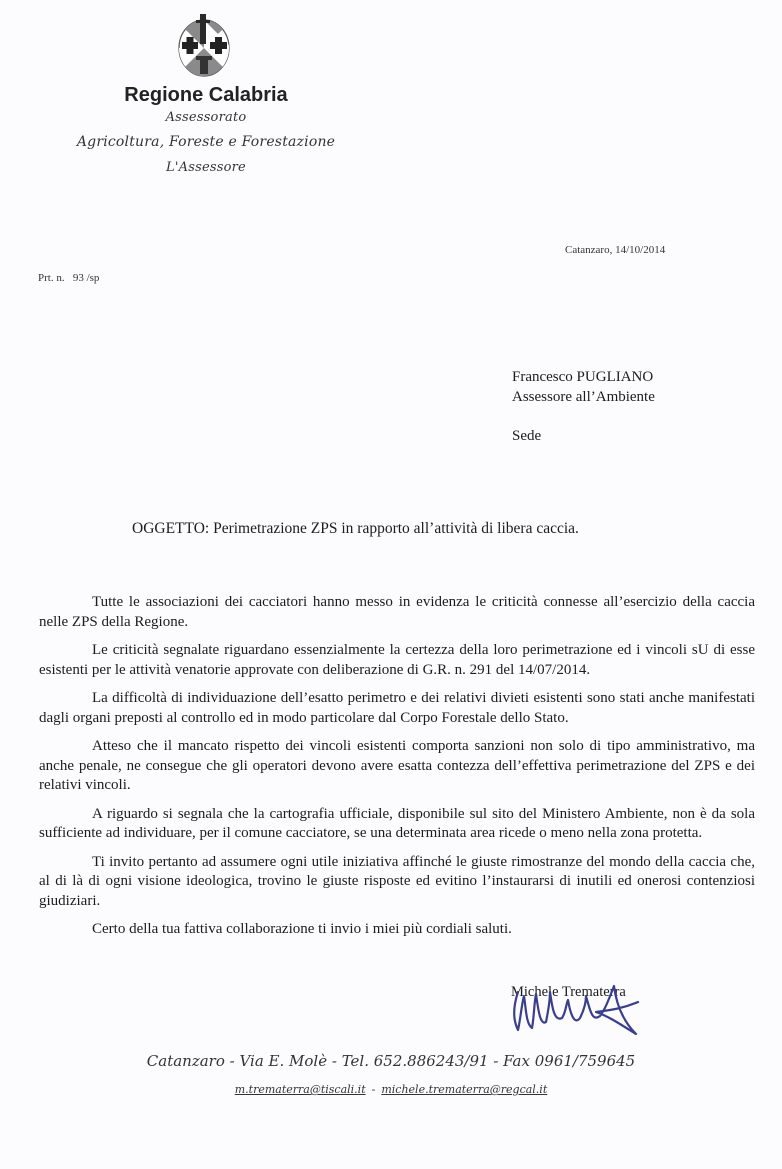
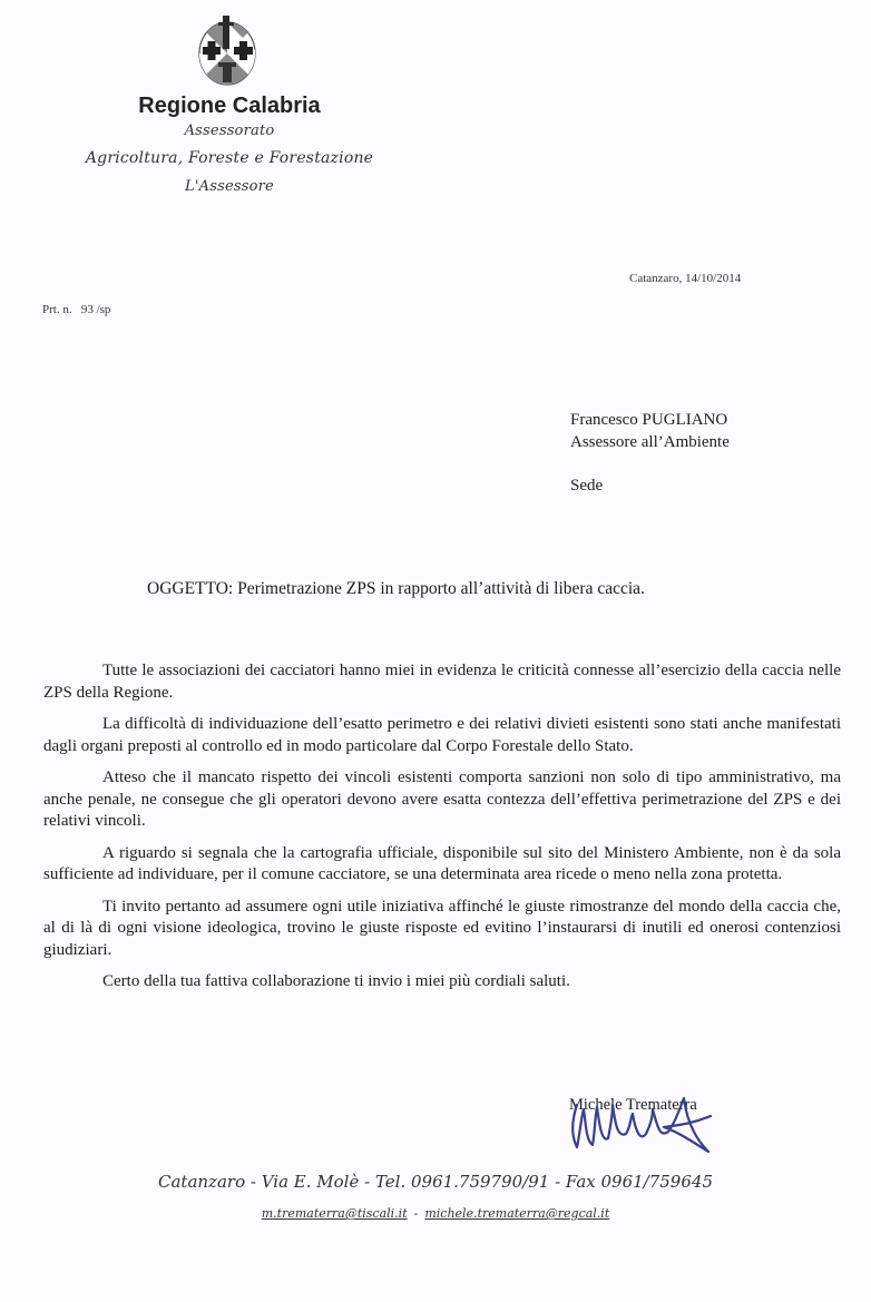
  Regione Calabria
  Assessorato
  Agricoltura, Foreste e Forestazione
  L'Assessore
  Catanzaro, 14/10/2014
  Prt. n. 93 /sp
  Francesco PUGLIANO
  Assessore all’Ambiente
  Sede
  OGGETTO: Perimetrazione ZPS in rapporto all’attività di libera caccia.
- Tutte le associazioni dei cacciatori hanno messo in evidenza le criticità connesse all’esercizio della caccia nelle ZPS della Regione.
+ Tutte le associazioni dei cacciatori hanno miei in evidenza le criticità connesse all’esercizio della caccia nelle ZPS della Regione.
- Le criticità segnalate riguardano essenzialmente la certezza della loro perimetrazione ed i vincoli sU di esse esistenti per le attività venatorie approvate con deliberazione di G.R. n. 291 del 14/07/2014.
  La difficoltà di individuazione dell’esatto perimetro e dei relativi divieti esistenti sono stati anche manifestati dagli organi preposti al controllo ed in modo particolare dal Corpo Forestale dello Stato.
  Atteso che il mancato rispetto dei vincoli esistenti comporta sanzioni non solo di tipo amministrativo, ma anche penale, ne consegue che gli operatori devono avere esatta contezza dell’effettiva perimetrazione del ZPS e dei relativi vincoli.
  A riguardo si segnala che la cartografia ufficiale, disponibile sul sito del Ministero Ambiente, non è da sola sufficiente ad individuare, per il comune cacciatore, se una determinata area ricede o meno nella zona protetta.
  Ti invito pertanto ad assumere ogni utile iniziativa affinché le giuste rimostranze del mondo della caccia che, al di là di ogni visione ideologica, trovino le giuste risposte ed evitino l’instaurarsi di inutili ed onerosi contenziosi giudiziari.
  Certo della tua fattiva collaborazione ti invio i miei più cordiali saluti.
  ichee Trematera
- Catanzaro - Via E. Molè - Tel. 652.886243/91 - Fax 0961/759645
+ Catanzaro - Via E. Molè - Tel. 0961.759790/91 - Fax 0961/759645
  m.trematerra@tiscali.it - michele.trematerra@regcal.it
